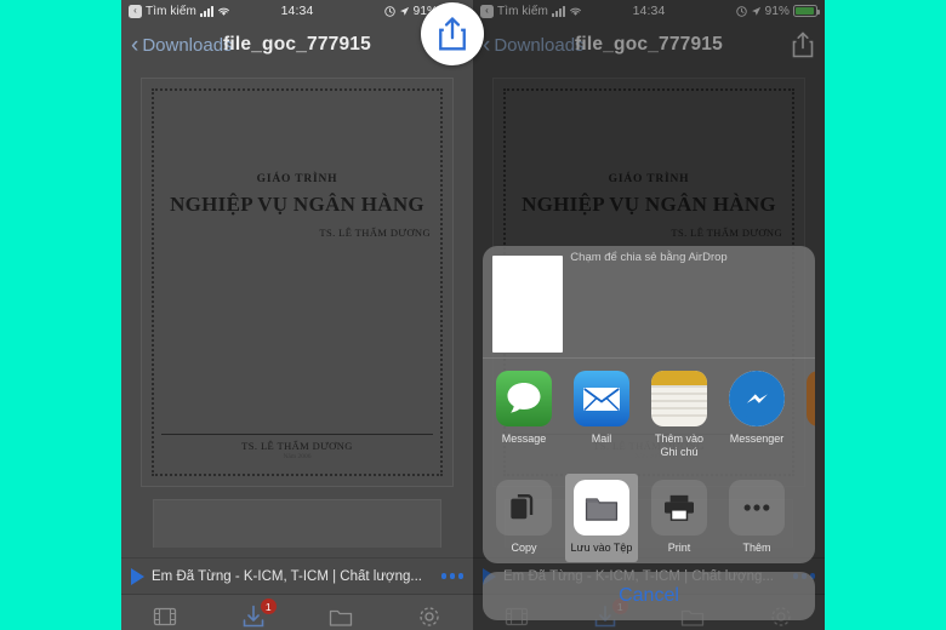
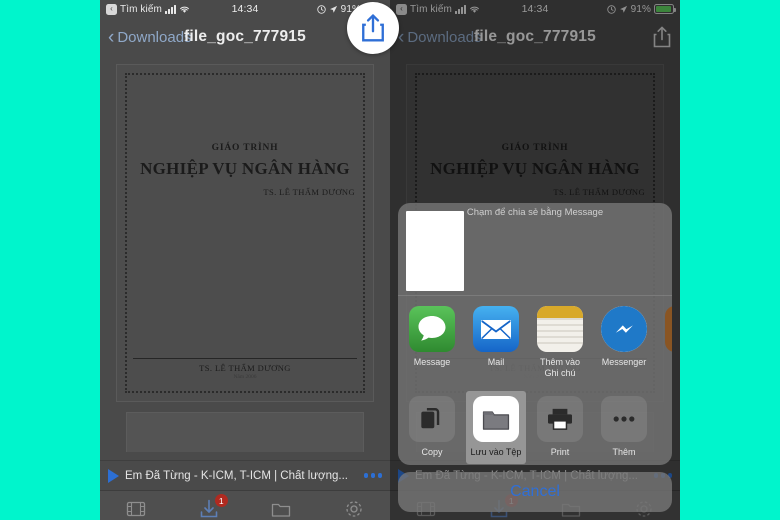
  ‹
  Tìm kiếm
  14:34
  ‹
  Downloads
  file_goc_777915
  GIÁO TRÌNH
  NGHIỆP VỤ NGÂN HÀNG
  TS. LÊ THẨM DƯƠNG
  TS. LÊ THẨM DƯƠNG
  Em Đã Từng - K-ICM, T-ICM | Chất lượng...
  1
  ‹
  Tìm kiếm
  14:34
  91%
  ‹
  Downloads
  file_goc_777915
  GIÁO TRÌNH
  NGHIỆP VỤ NGÂN HÀNG
  TS. LÊ THẨM DƯƠNG
  TS. LÊ THẨM DƯƠNG
  Em Đã Từng - K-ICM, T-ICM | Chất lượng...
  1
- Chạm để chia sẻ bằng AirDrop
+ Chạm để chia sẻ bằng Message
  Message
  Mail
  Thêm vào Ghi chú
  Messenger
  Copy
  Lưu vào Tệp
  Print
  Thêm
  Cancel
